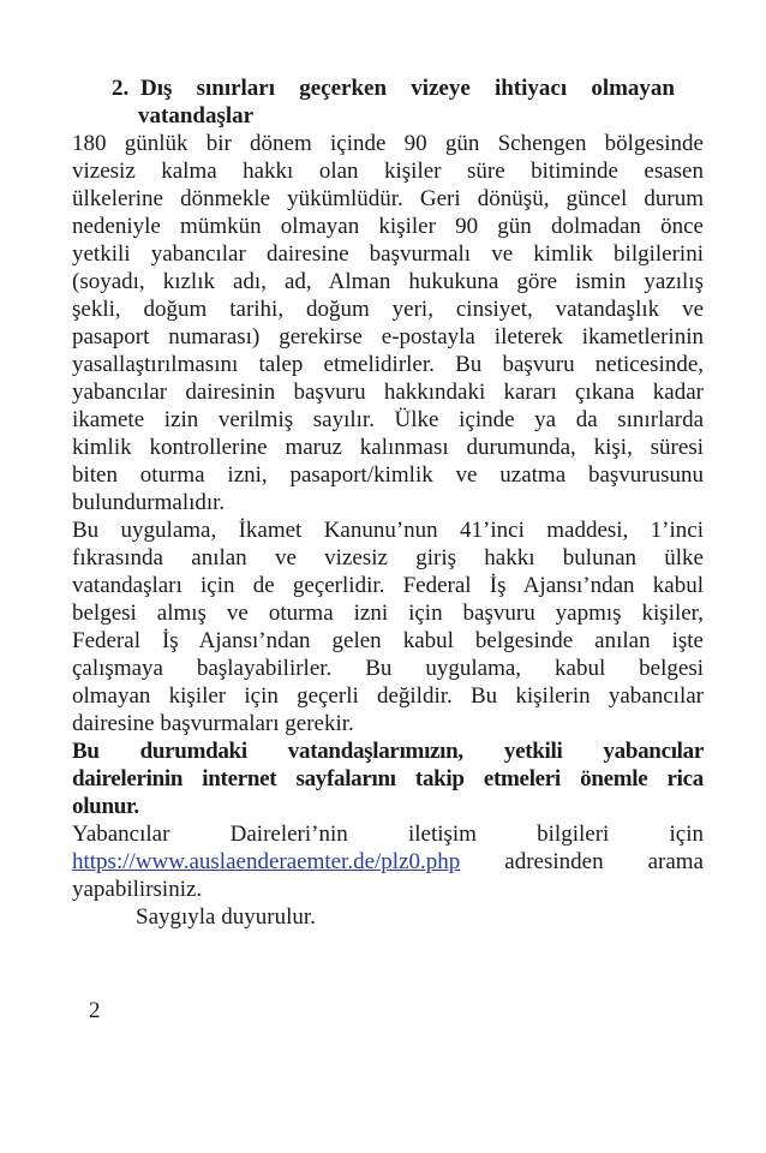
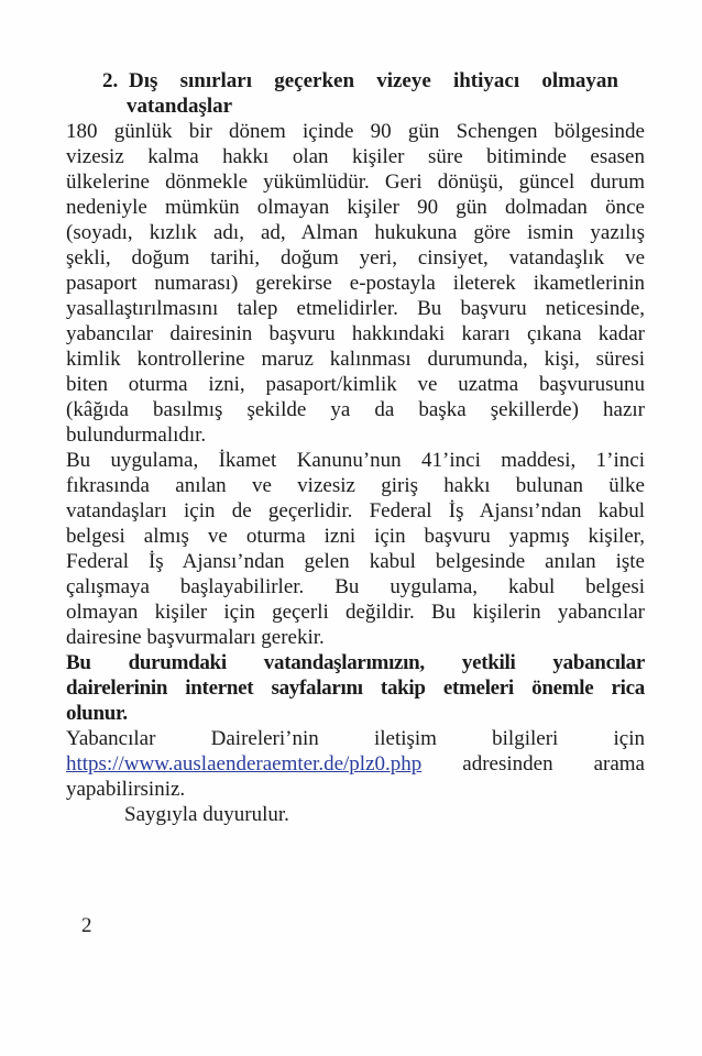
  2.
  Dış sınırları geçerken vizeye ihtiyacı olmayan
  vatandaşlar
  180 günlük bir dönem içinde 90 gün Schengen bölgesinde
  vizesiz kalma hakkı olan kişiler süre bitiminde esasen
  ülkelerine dönmekle yükümlüdür. Geri dönüşü, güncel durum
  nedeniyle mümkün olmayan kişiler 90 gün dolmadan önce
- yetkili yabancılar dairesine başvurmalı ve kimlik bilgilerini
  (soyadı, kızlık adı, ad, Alman hukukuna göre ismin yazılış
  şekli, doğum tarihi, doğum yeri, cinsiyet, vatandaşlık ve
  pasaport numarası) gerekirse e-postayla ileterek ikametlerinin
  yasallaştırılmasını talep etmelidirler. Bu başvuru neticesinde,
  yabancılar dairesinin başvuru hakkındaki kararı çıkana kadar
- ikamete izin verilmiş sayılır. Ülke içinde ya da sınırlarda
  kimlik kontrollerine maruz kalınması durumunda, kişi, süresi
  biten oturma izni, pasaport/kimlik ve uzatma başvurusunu
+ (kâğıda basılmış şekilde ya da başka şekillerde) hazır
  bulundurmalıdır.
  Bu uygulama, İkamet Kanunu’nun 41’inci maddesi, 1’inci
  fıkrasında anılan ve vizesiz giriş hakkı bulunan ülke
  vatandaşları için de geçerlidir. Federal İş Ajansı’ndan kabul
  belgesi almış ve oturma izni için başvuru yapmış kişiler,
  Federal İş Ajansı’ndan gelen kabul belgesinde anılan işte
  çalışmaya başlayabilirler. Bu uygulama, kabul belgesi
  olmayan kişiler için geçerli değildir. Bu kişilerin yabancılar
  dairesine başvurmaları gerekir.
  Bu durumdaki vatandaşlarımızın, yetkili yabancılar
  dairelerinin internet sayfalarını takip etmeleri önemle rica
  olunur.
  Yabancılar Daireleri’nin iletişim bilgileri için
  https://www.auslaenderaemter.de/plz0.php adresinden arama
  yapabilirsiniz.
  Saygıyla duyurulur.
  2
